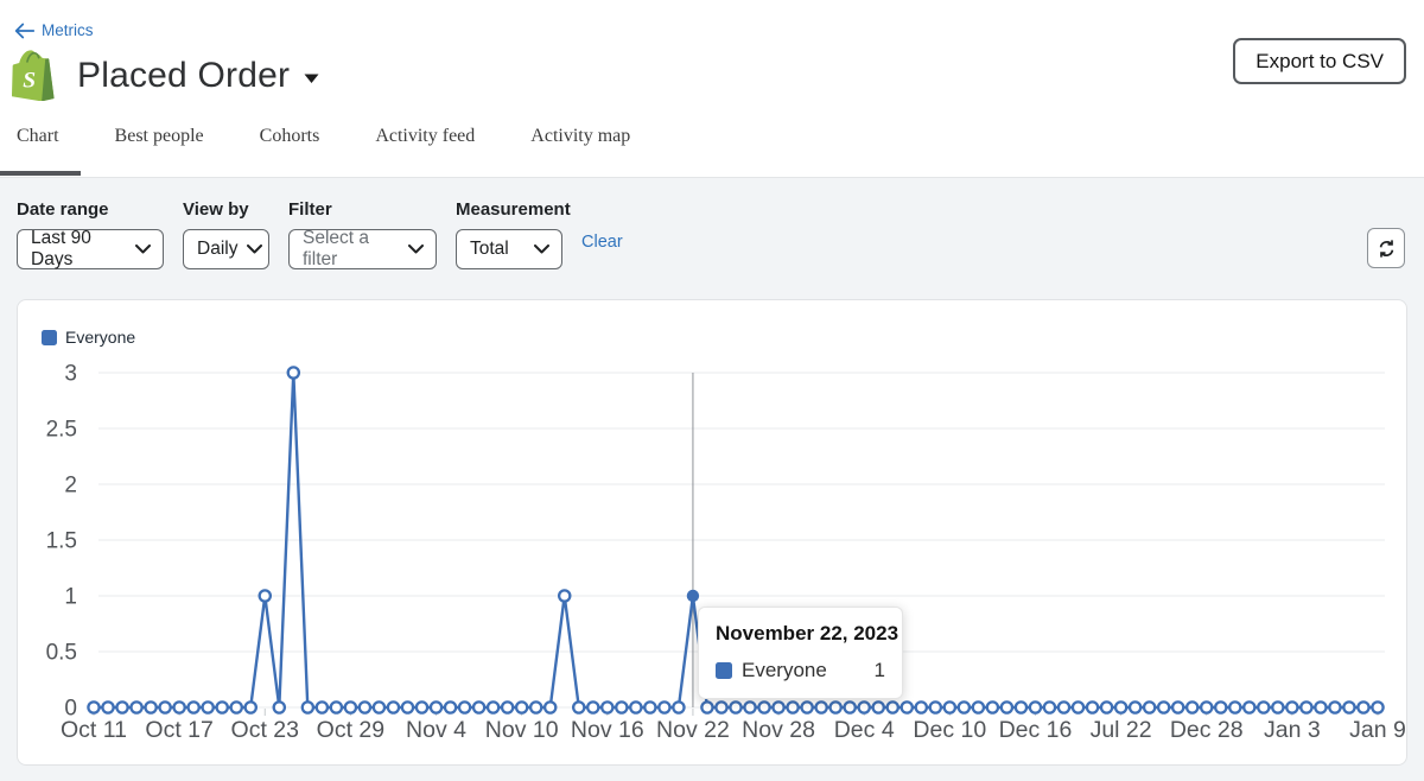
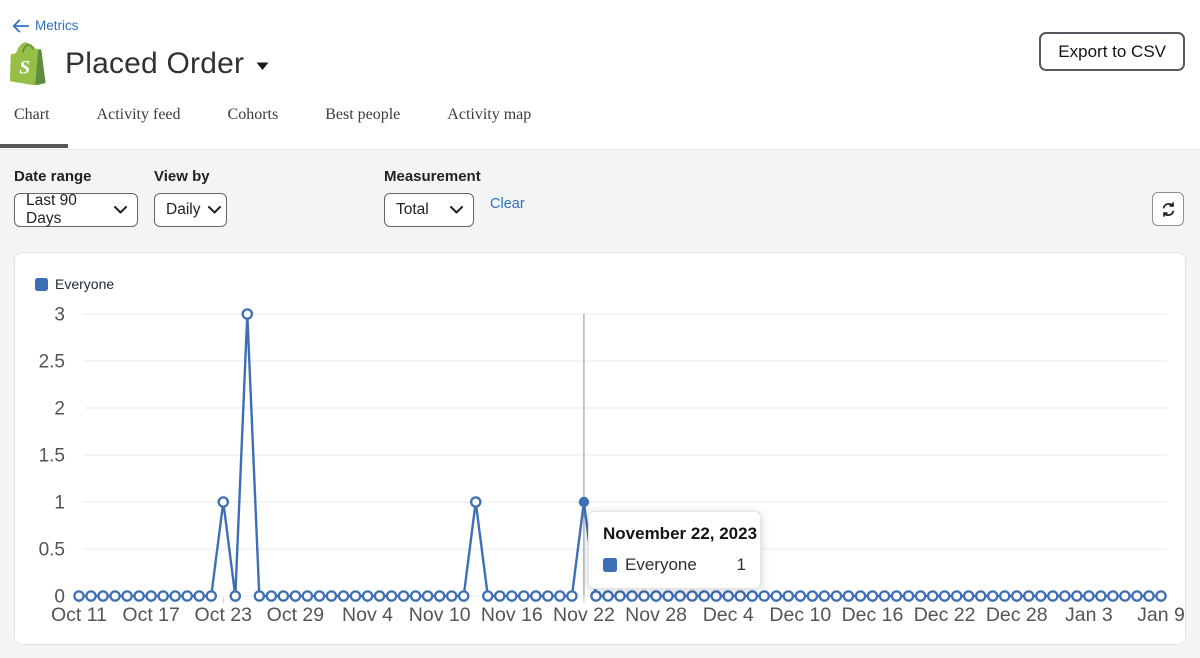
  Metrics
  S
  Placed Order
  Export to CSV
  Chart
- Best people
+ Activity feed
  Cohorts
- Activity feed
+ Best people
  Activity map
  Date range
  Last 90 Days
  View by
  Daily
- Filter
- Select a filter
  Measurement
  Total
  Clear
  0
  0.5
  1
  1.5
  2
  2.5
  3
  Oct 11
  Oct 17
  Oct 23
  Oct 29
  Nov 4
  Nov 10
  Nov 16
  Nov 22
  Nov 28
  Dec 4
  Dec 10
  Dec 16
- Jul 22
+ Dec 22
  Dec 28
  Jan 3
  Jan 9
  Everyone
  November 22, 2023
  Everyone
  1
